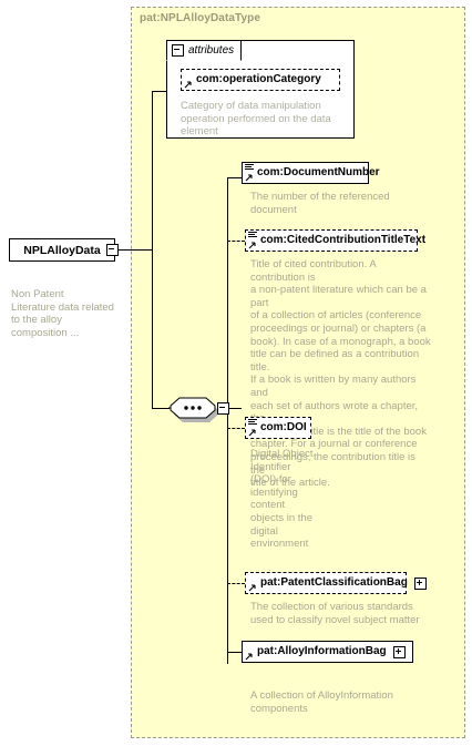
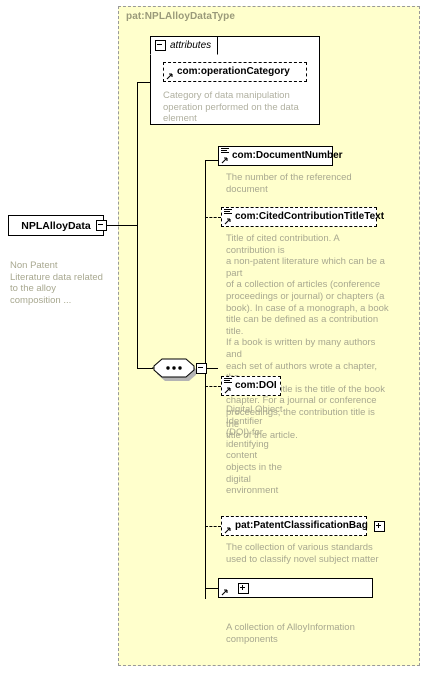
  pat:NPLAlloyDataType
  NPLAlloyData
  Non Patent
  Literature data related
  to the alloy
  composition ...
  attributes
  com:operationCategory
  Category of data manipulation
  operation performed on the data
  element
  com:DocumentNumber
  The number of the referenced
  document
  com:CitedContributionTitleText
  Title of cited contribution. A contribution is
  a non-patent literature which can be a part
  of a collection of articles (conference
  proceedings or journal) or chapters (a
  book). In case of a monograph, a book
  title can be defined as a contribution title.
  If a book is written by many authors and
  each set of authors wrote a chapter,
  chapter. For a journal or conference
  proceedings, the contribution title is the
  title of the article.
  com:DOI
  Digital Object
  Identifier
  (DOI) for
  identifying
  content
  objects in the
  digital
  environment
  pat:PatentClassificationBag
  The collection of various standards
  used to classify novel subject matter
- pat:AlloyInformationBag
  A collection of AlloyInformation
  components
